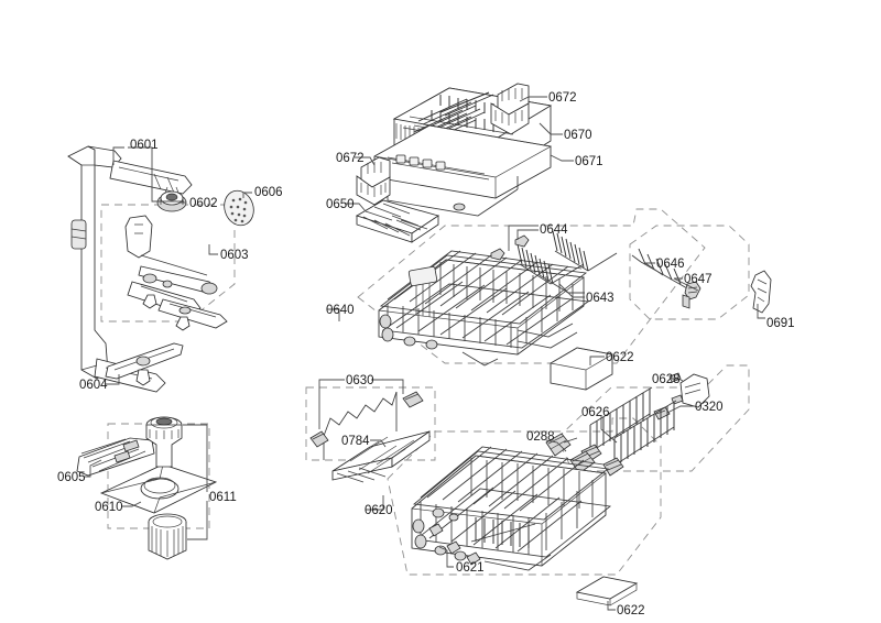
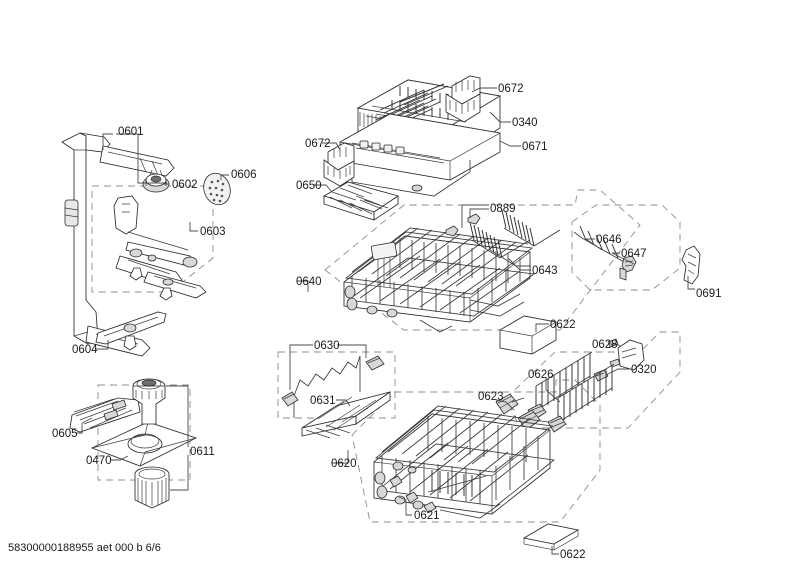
  0601
  0602
  0603
  0604
  0605
  0606
- 0610
+ 0470
  0611
  0620
  0621
  0622
  0622
- 0288
+ 0623
  0320
  0626
  0628
  0630
- 0784
+ 0631
  0640
  0643
- 0644
+ 0889
  0646
  0647
  0650
- 0670
+ 0340
  0671
  0672
  0672
  0691
+ 58300000188955 aet 000 b 6/6
